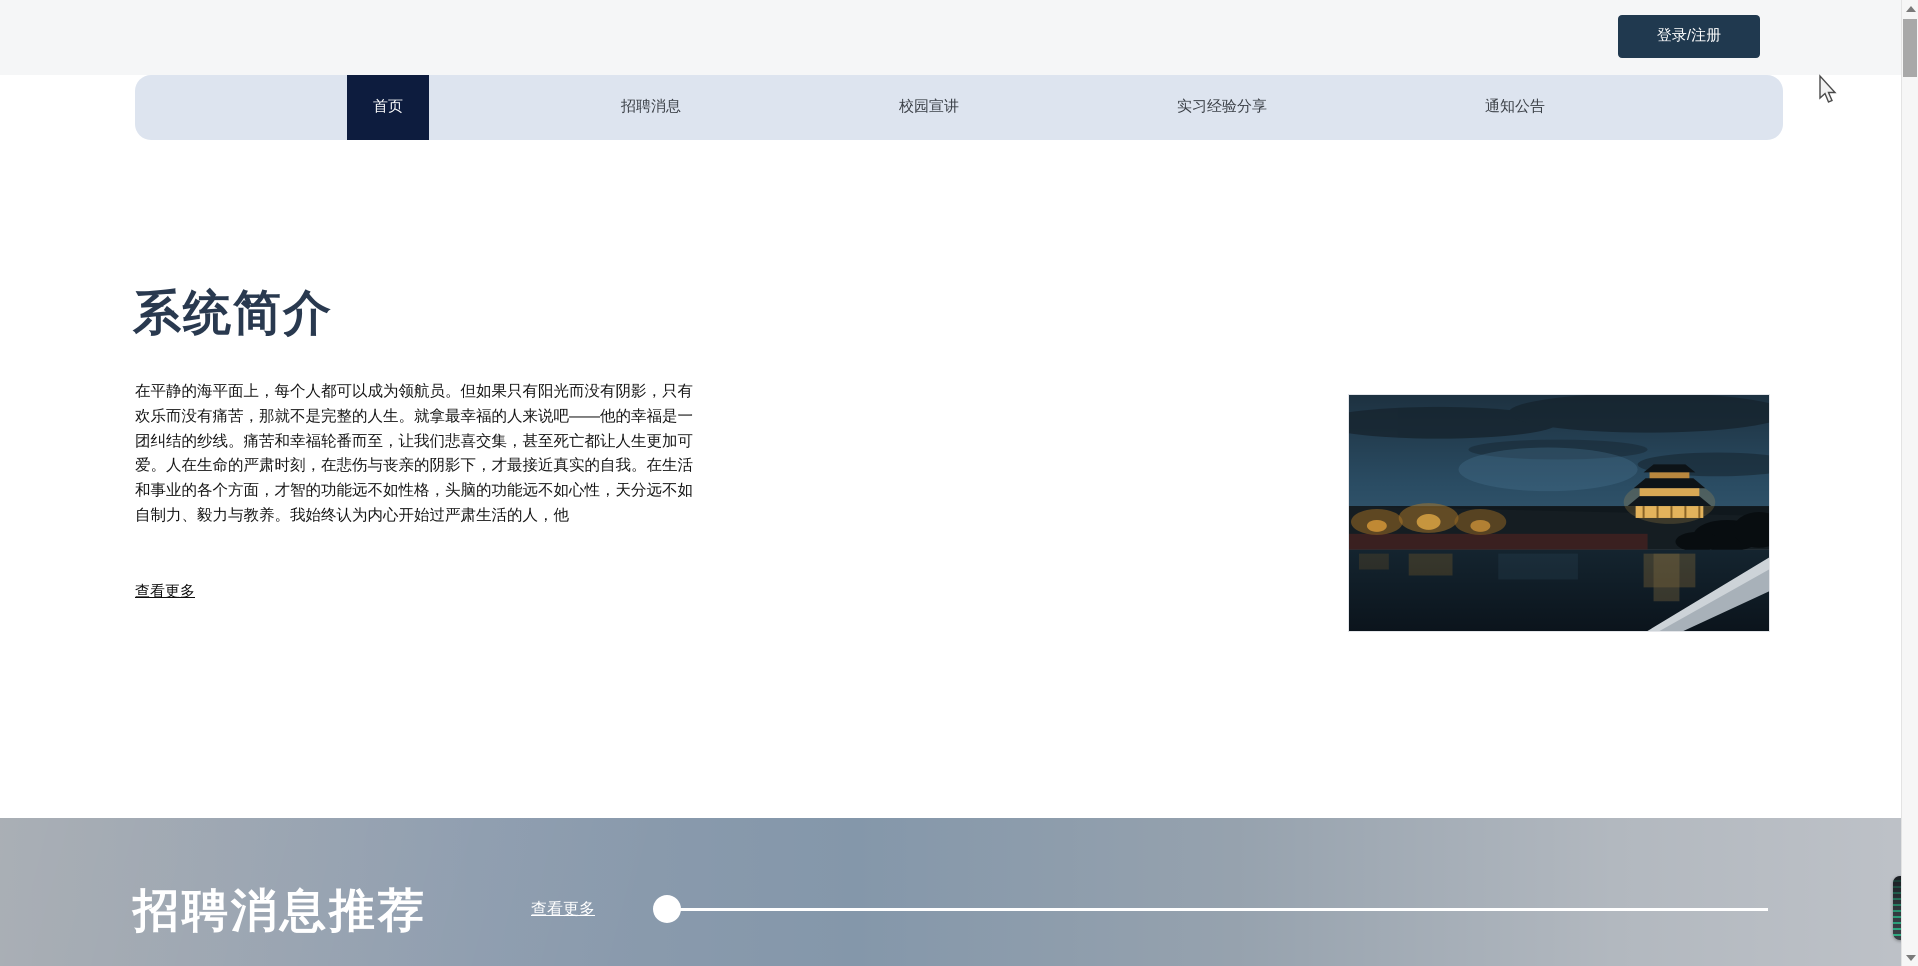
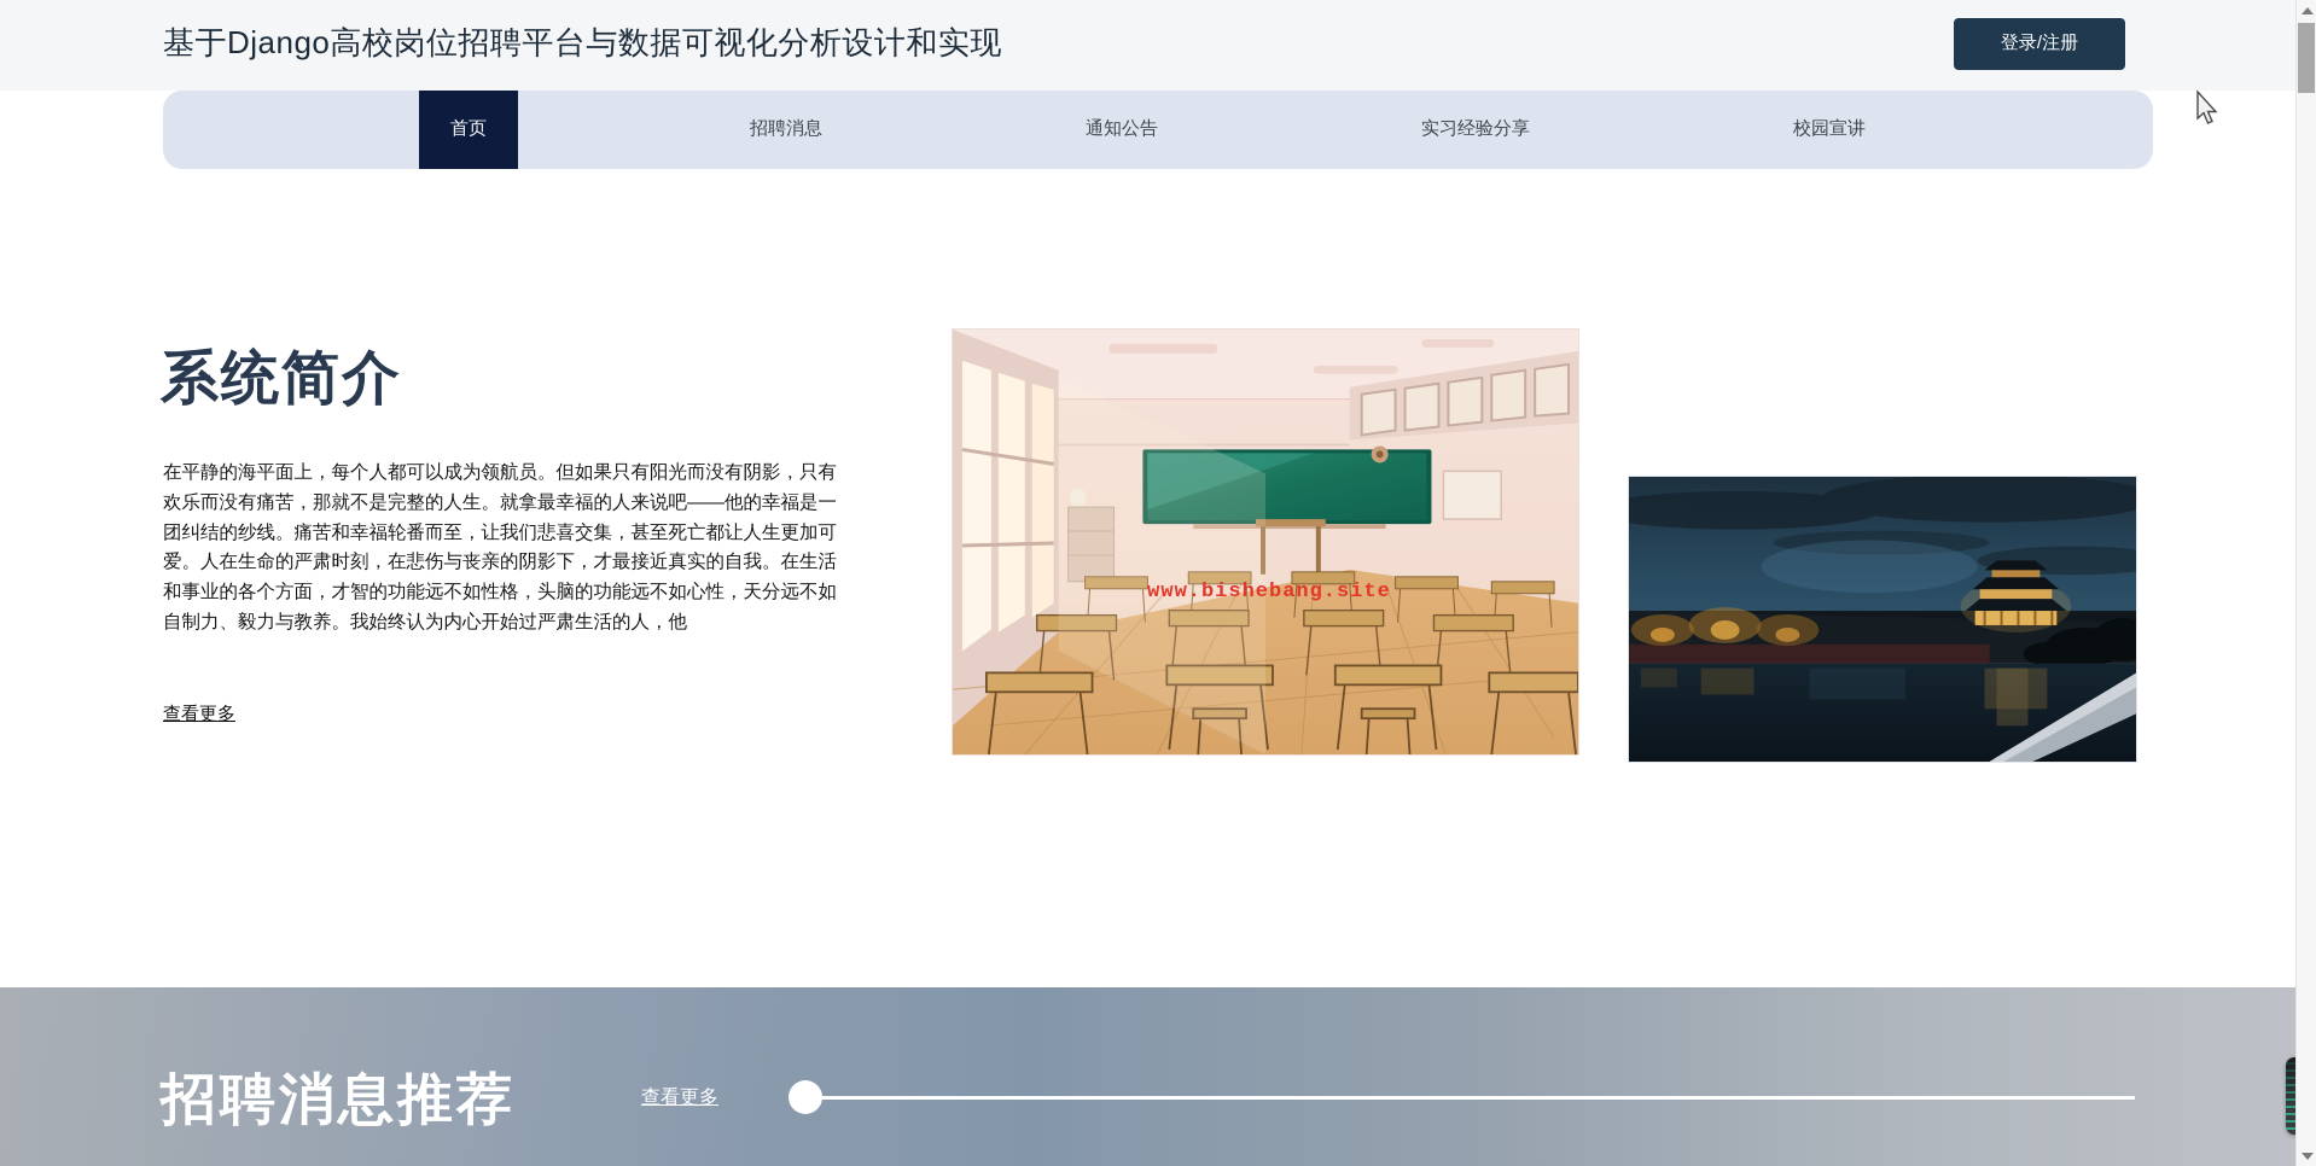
+ 基于Django高校岗位招聘平台与数据可视化分析设计和实现
  登录/注册
  首页
  招聘消息
- 校园宣讲
+ 通知公告
  实习经验分享
- 通知公告
+ 校园宣讲
  系统简介
  在平静的海平面上，每个人都可以成为领航员。但如果只有阳光而没有阴影，只有欢乐而没有痛苦，那就不是完整的人生。就拿最幸福的人来说吧——他的幸福是一团纠结的纱线。痛苦和幸福轮番而至，让我们悲喜交集，甚至死亡都让人生更加可爱。人在生命的严肃时刻，在悲伤与丧亲的阴影下，才最接近真实的自我。在生活和事业的各个方面，才智的功能远不如性格，头脑的功能远不如心性，天分远不如自制力、毅力与教养。我始终认为内心开始过严肃生活的人，他
  查看更多
+ www.bishebang.site
  招聘消息推荐
  查看更多
